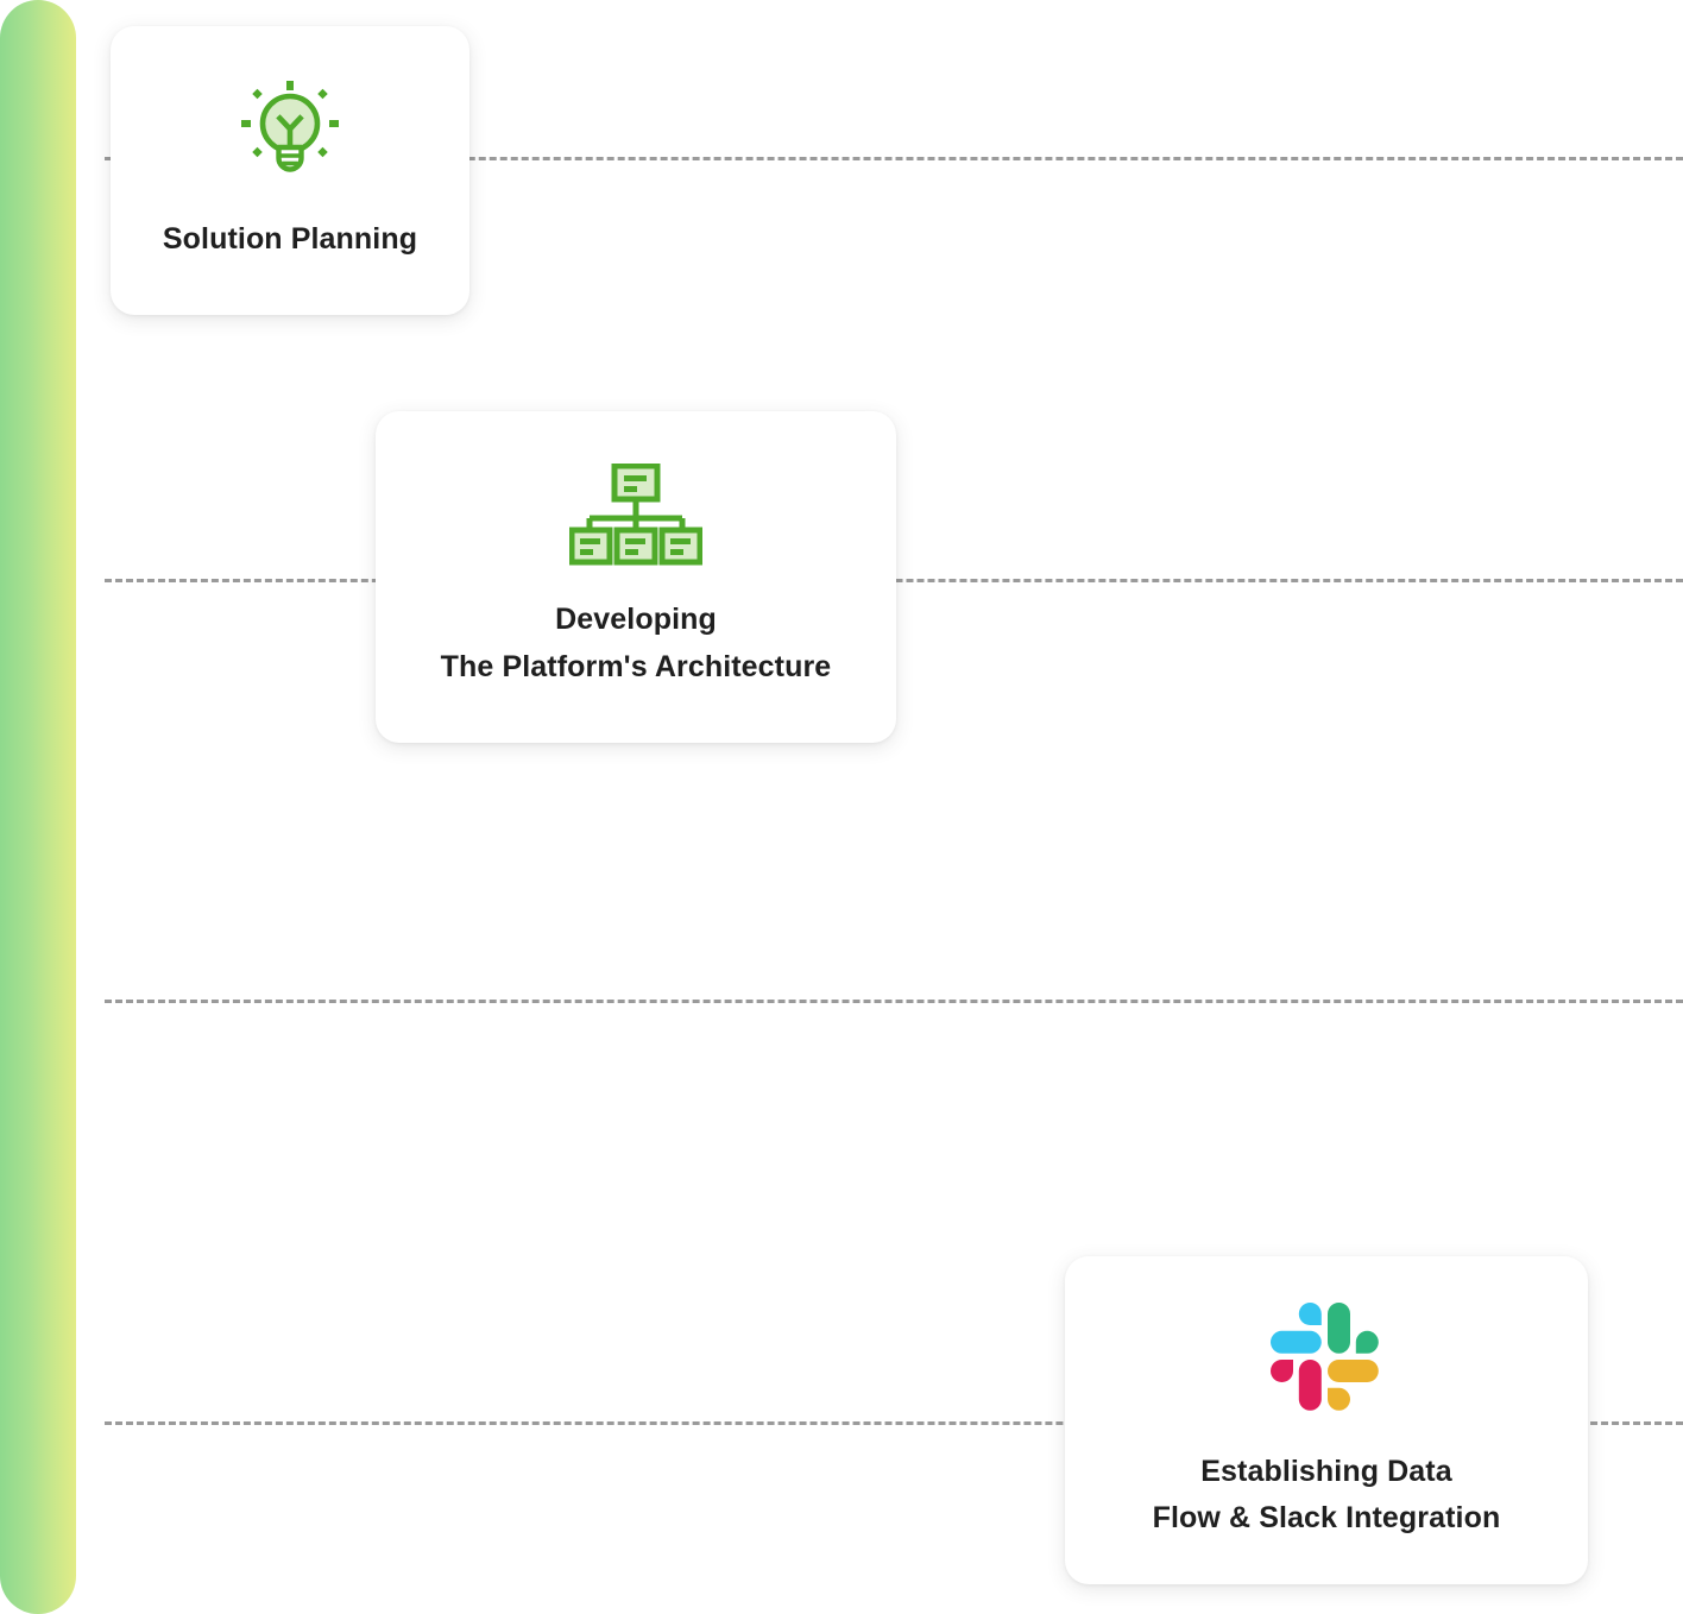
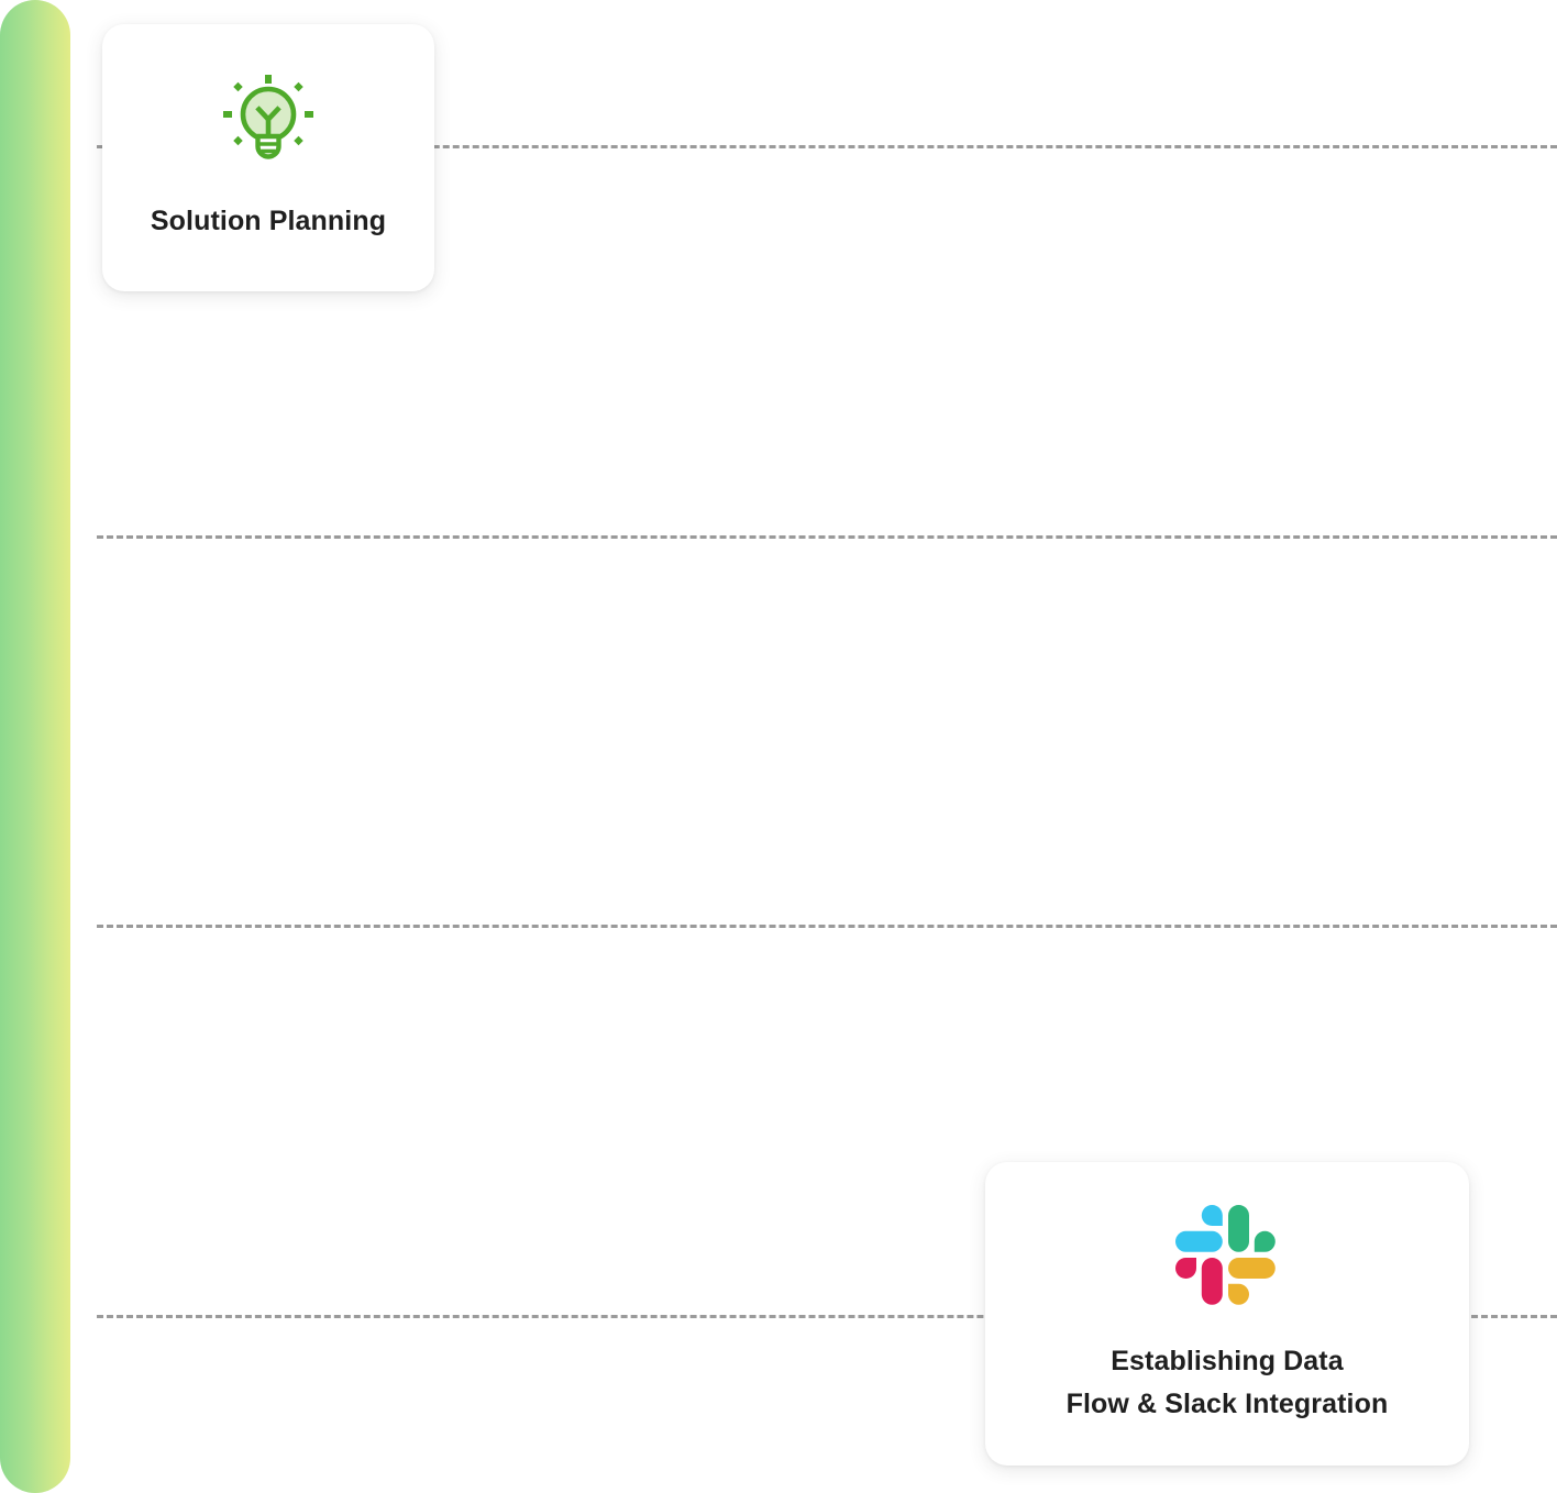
  Solution Planning
- Developing
- The Platform's Architecture
  Establishing Data
  Flow & Slack Integration
